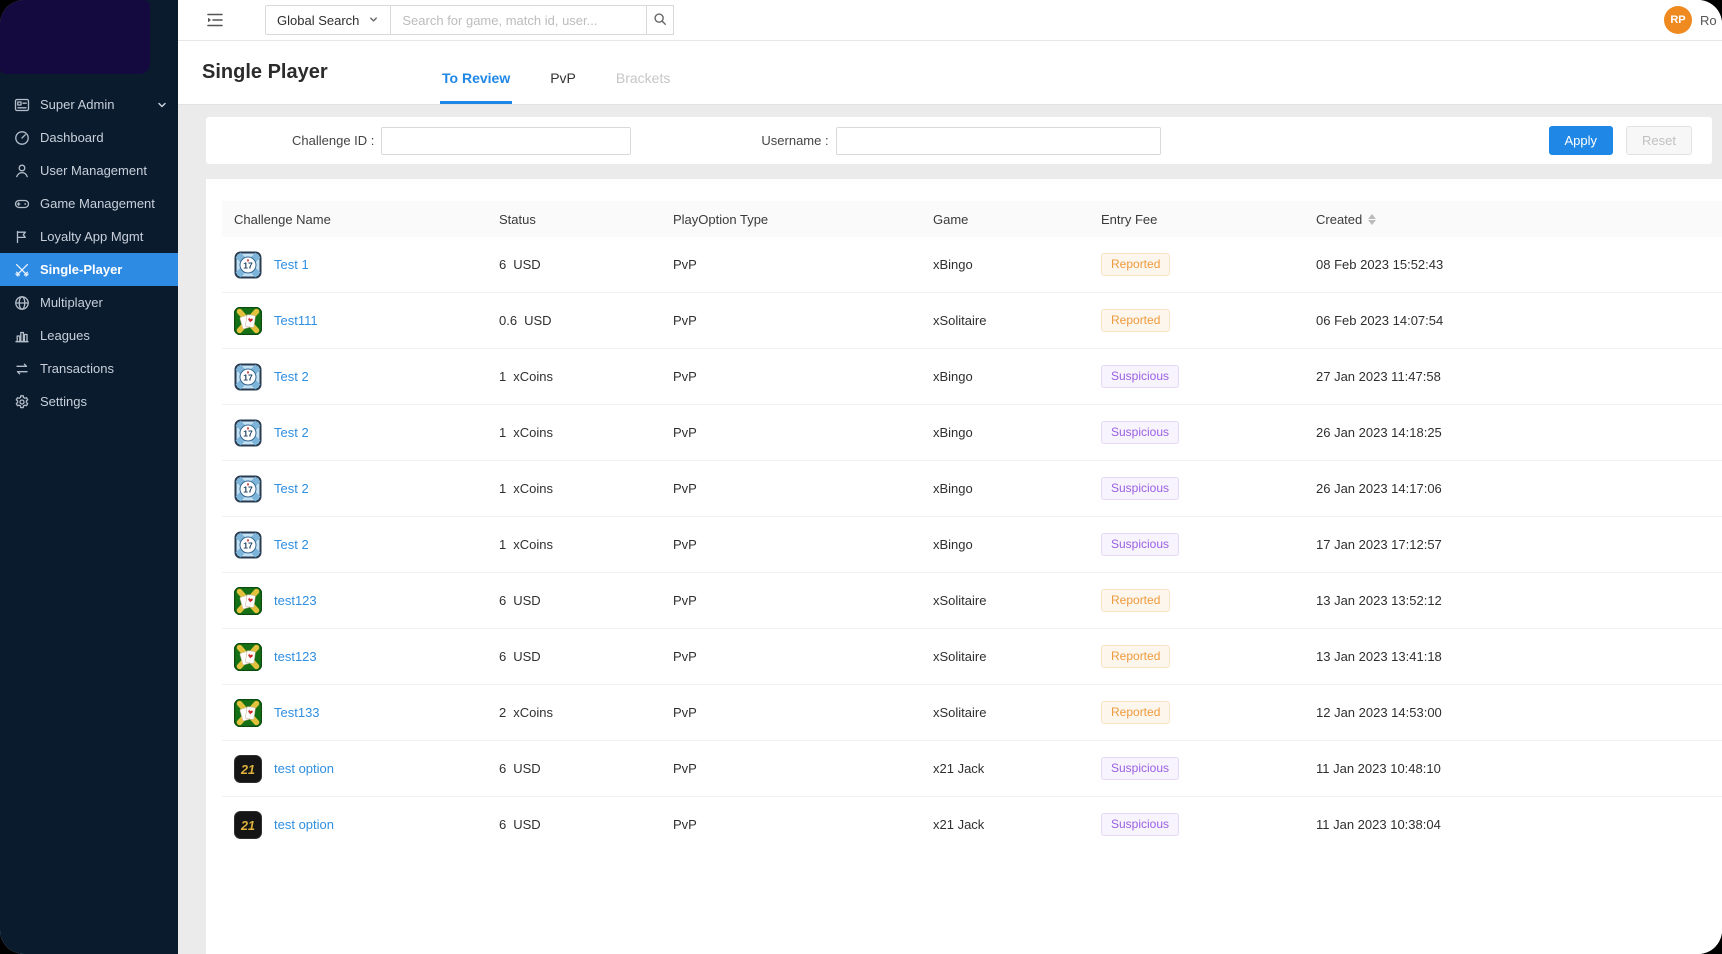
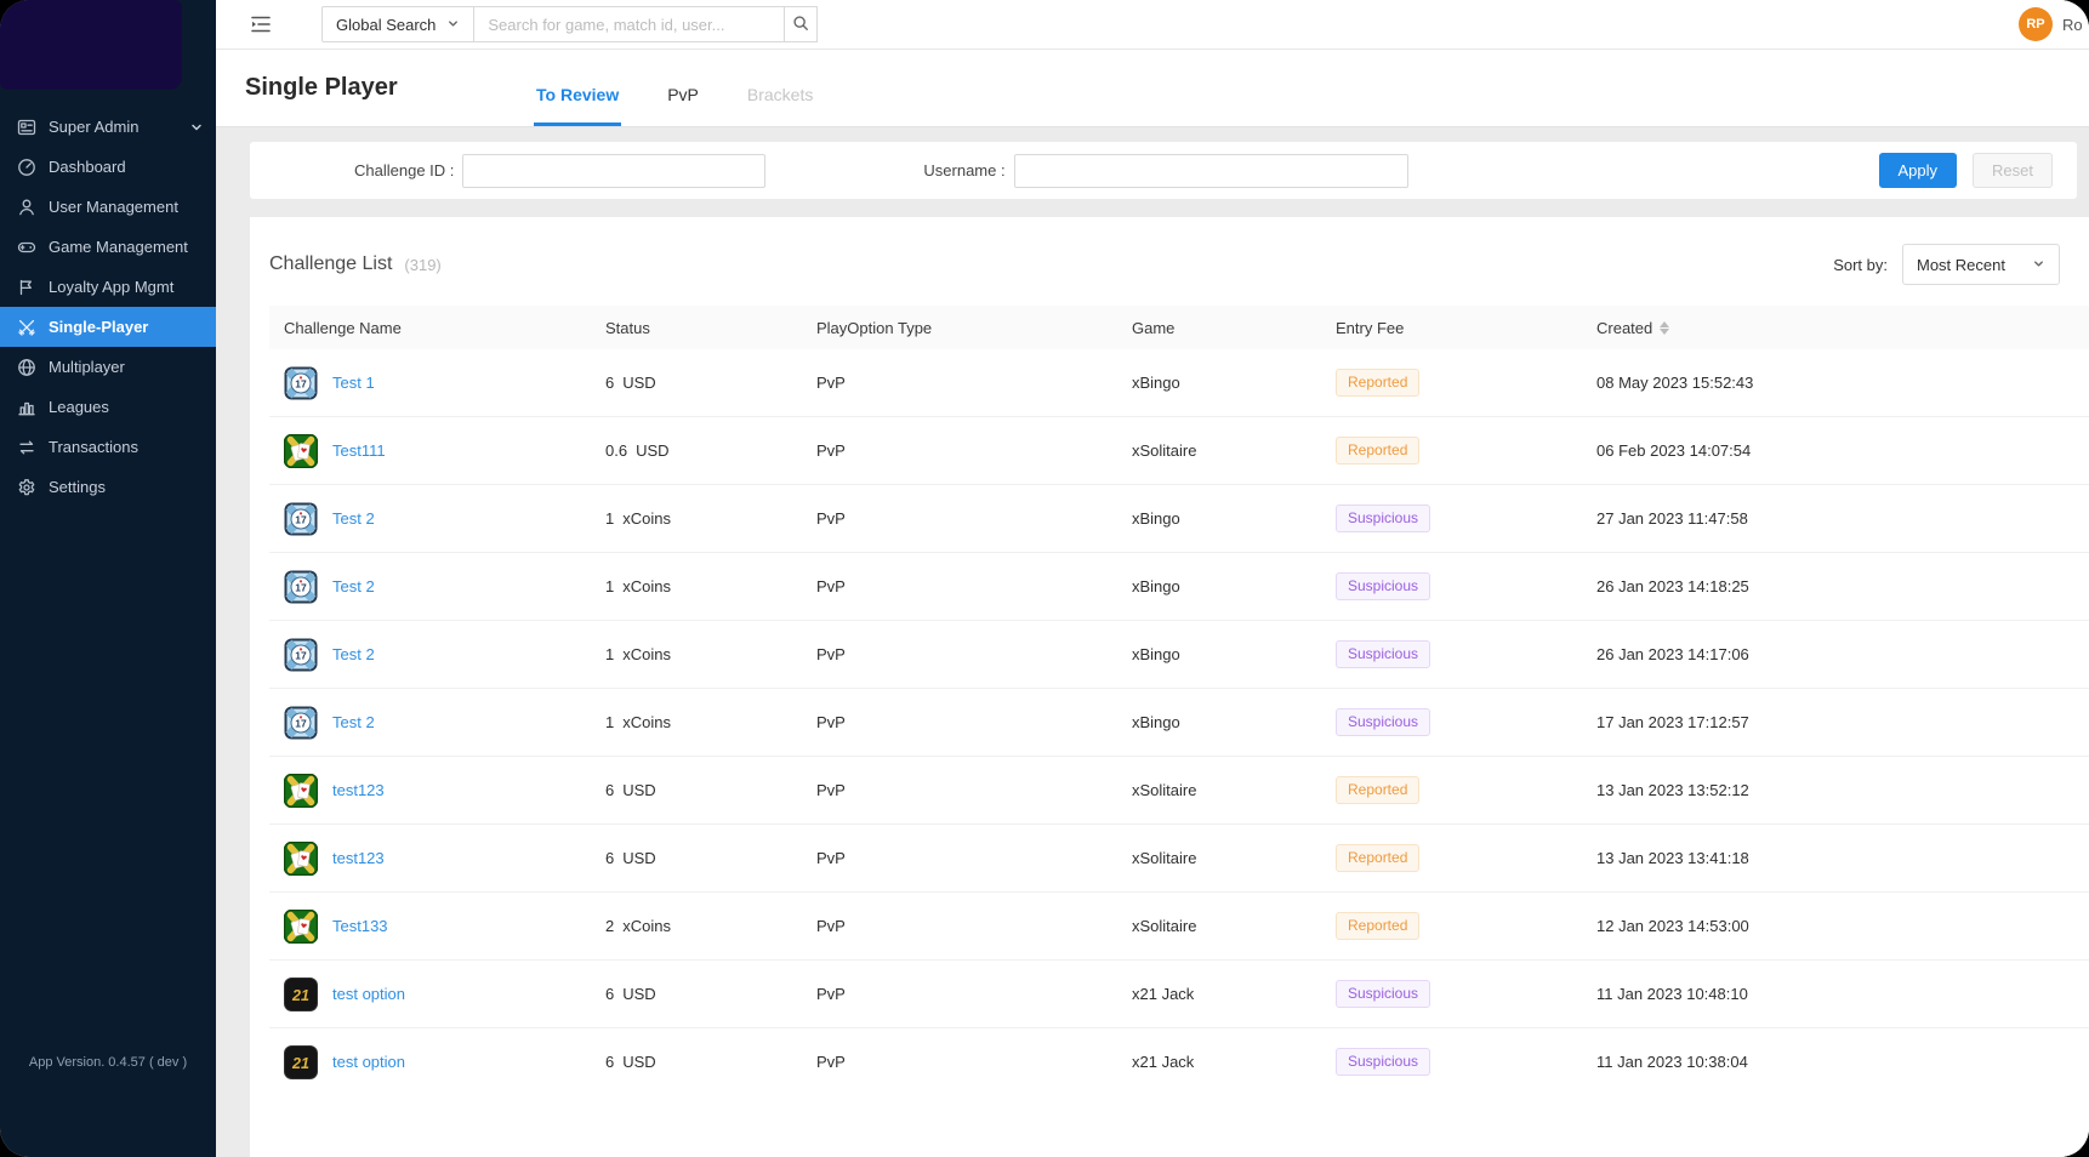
  Super Admin
  Dashboard
  User Management
  Game Management
  Loyalty App Mgmt
  Single-Player
  Multiplayer
  Leagues
  Transactions
  Settings
+ App Version. 0.4.57 ( dev )
  Global Search
  Search for game, match id, user...
  RP
  Ro
  Single Player
  To Review
  PvP
  Brackets
  Challenge ID :
  Username :
  Apply
  Reset
+ Challenge List
+ (319)
+ Sort by:
+ Most Recent
  Challenge Name
  Status
  PlayOption Type
  Game
  Entry Fee
  Created
  17
  Test 1
  6 USD
  PvP
  xBingo
  Reported
- 08 Feb 2023 15:52:43
+ 08 May 2023 15:52:43
  Test111
  0.6 USD
  PvP
  xSolitaire
  Reported
  06 Feb 2023 14:07:54
  17
  Test 2
  1 xCoins
  PvP
  xBingo
  Suspicious
  27 Jan 2023 11:47:58
  17
  Test 2
  1 xCoins
  PvP
  xBingo
  Suspicious
  26 Jan 2023 14:18:25
  17
  Test 2
  1 xCoins
  PvP
  xBingo
  Suspicious
  26 Jan 2023 14:17:06
  17
  Test 2
  1 xCoins
  PvP
  xBingo
  Suspicious
  17 Jan 2023 17:12:57
  test123
  6 USD
  PvP
  xSolitaire
  Reported
  13 Jan 2023 13:52:12
  test123
  6 USD
  PvP
  xSolitaire
  Reported
  13 Jan 2023 13:41:18
  Test133
  2 xCoins
  PvP
  xSolitaire
  Reported
  12 Jan 2023 14:53:00
  21
  test option
  6 USD
  PvP
  x21 Jack
  Suspicious
  11 Jan 2023 10:48:10
  21
  test option
  6 USD
  PvP
  x21 Jack
  Suspicious
  11 Jan 2023 10:38:04
